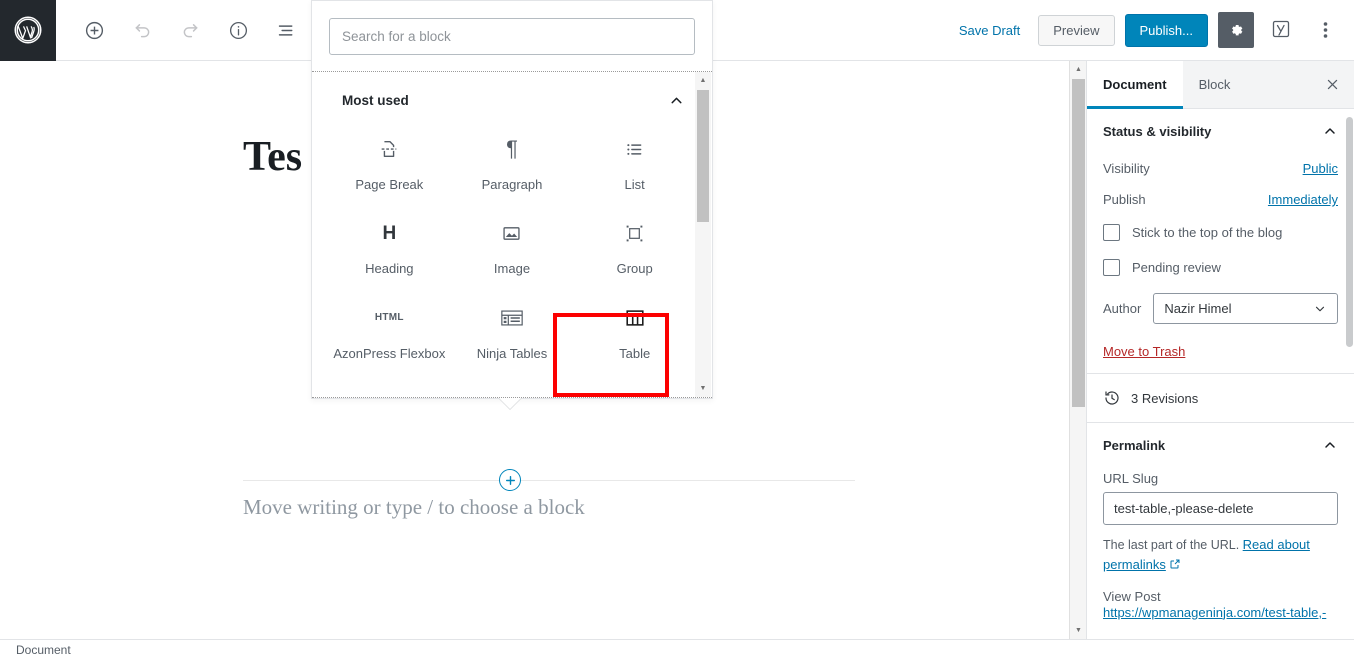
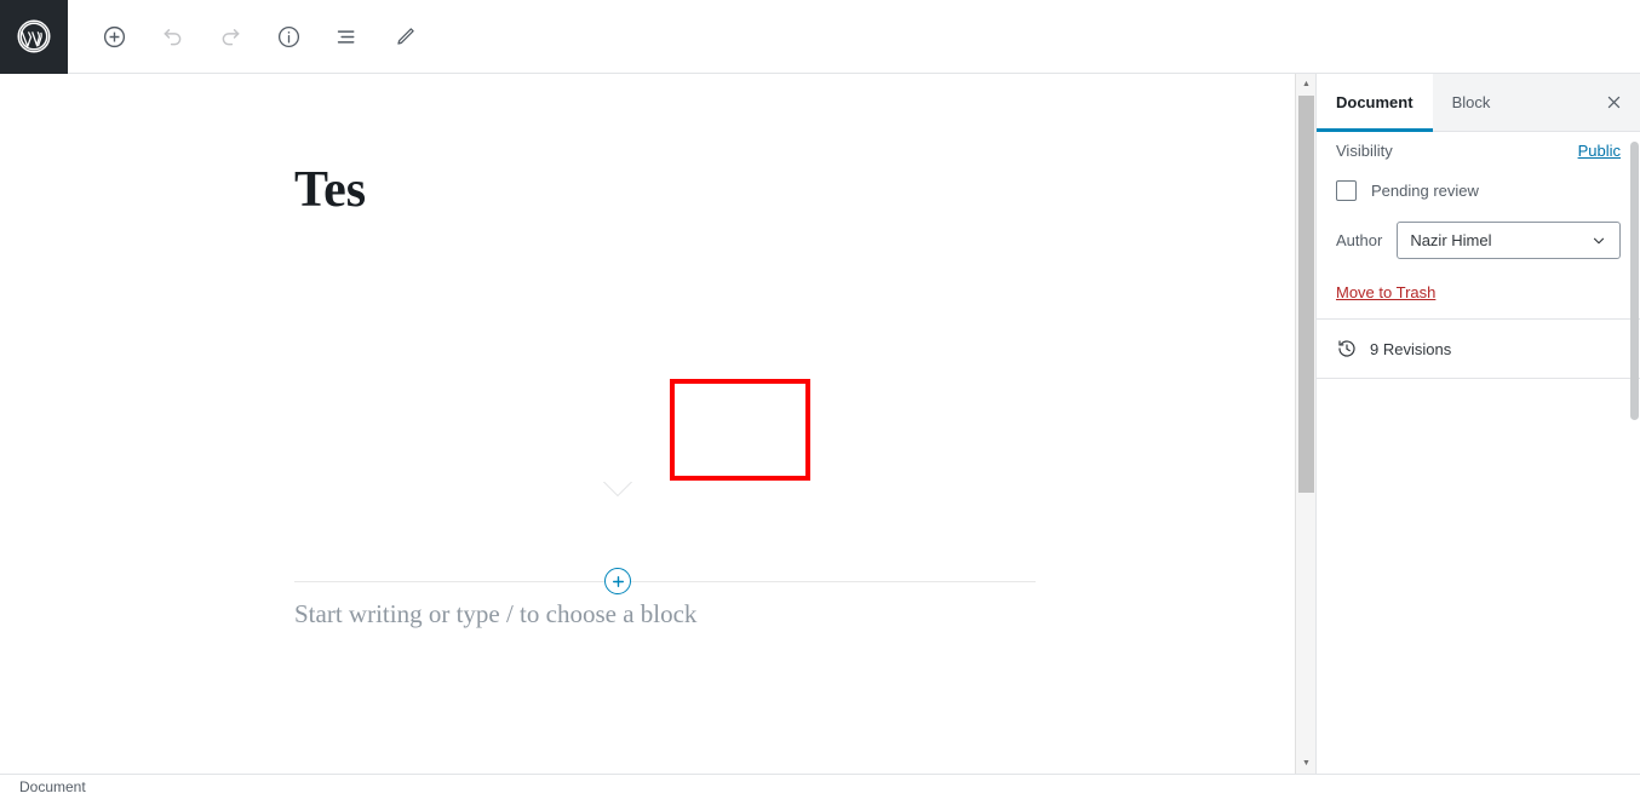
- Save Draft
- Preview
- Publish...
  Tes
- Move writing or type / to choose a block
+ Start writing or type / to choose a block
- Search for a block
- Most used
- Page Break
- ¶
- Paragraph
- List
- H
- Heading
- Image
- Group
- HTML
- AzonPress Flexbox
- Ninja Tables
- Table
  Document
  Block
- Status & visibility
  Visibility
  Public
- Publish
- Immediately
- Stick to the top of the blog
  Pending review
  Author
  Nazir Himel
  Move to Trash
- 3 Revisions
+ 9 Revisions
- Permalink
- URL Slug
- test-table,-please-delete
- The last part of the URL. Read about permalinks
- View Post
- https://wpmanageninja.com/test-table,-
  Document
